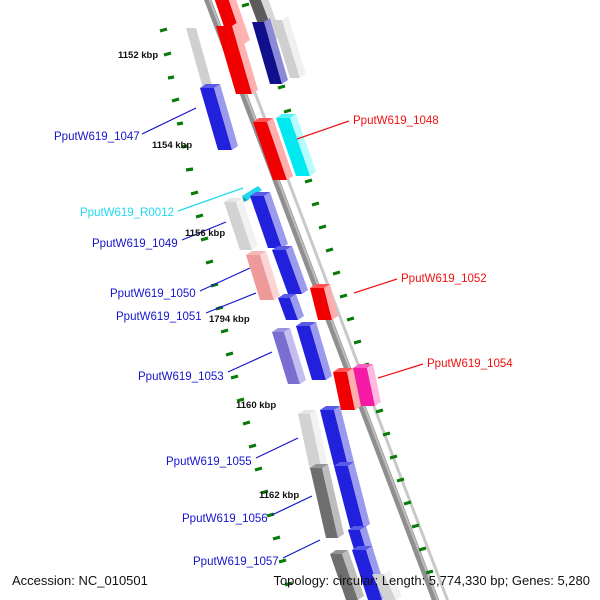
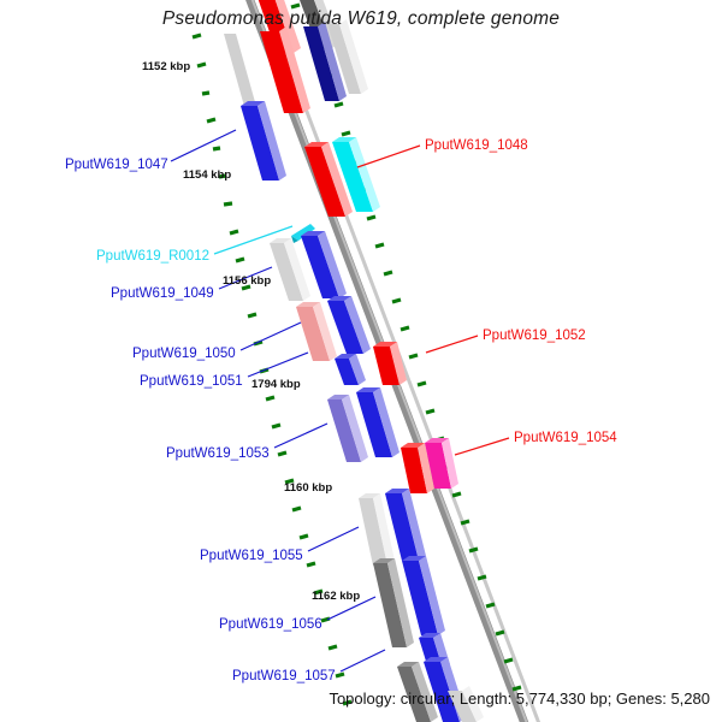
+ Pseudomonas putida W619, complete genome
  1152 kbp
  1154 kbp
  1156 kbp
  1794 kbp
  1160 kbp
  1162 kbp
  PputW619_1047
  PputW619_1048
  PputW619_R0012
  PputW619_1049
  PputW619_1050
  PputW619_1051
  PputW619_1052
  PputW619_1053
  PputW619_1054
  PputW619_1055
  PputW619_1056
  PputW619_1057
- Accession: NC_010501
  Topology: circular; Length: 5,774,330 bp; Genes: 5,280
